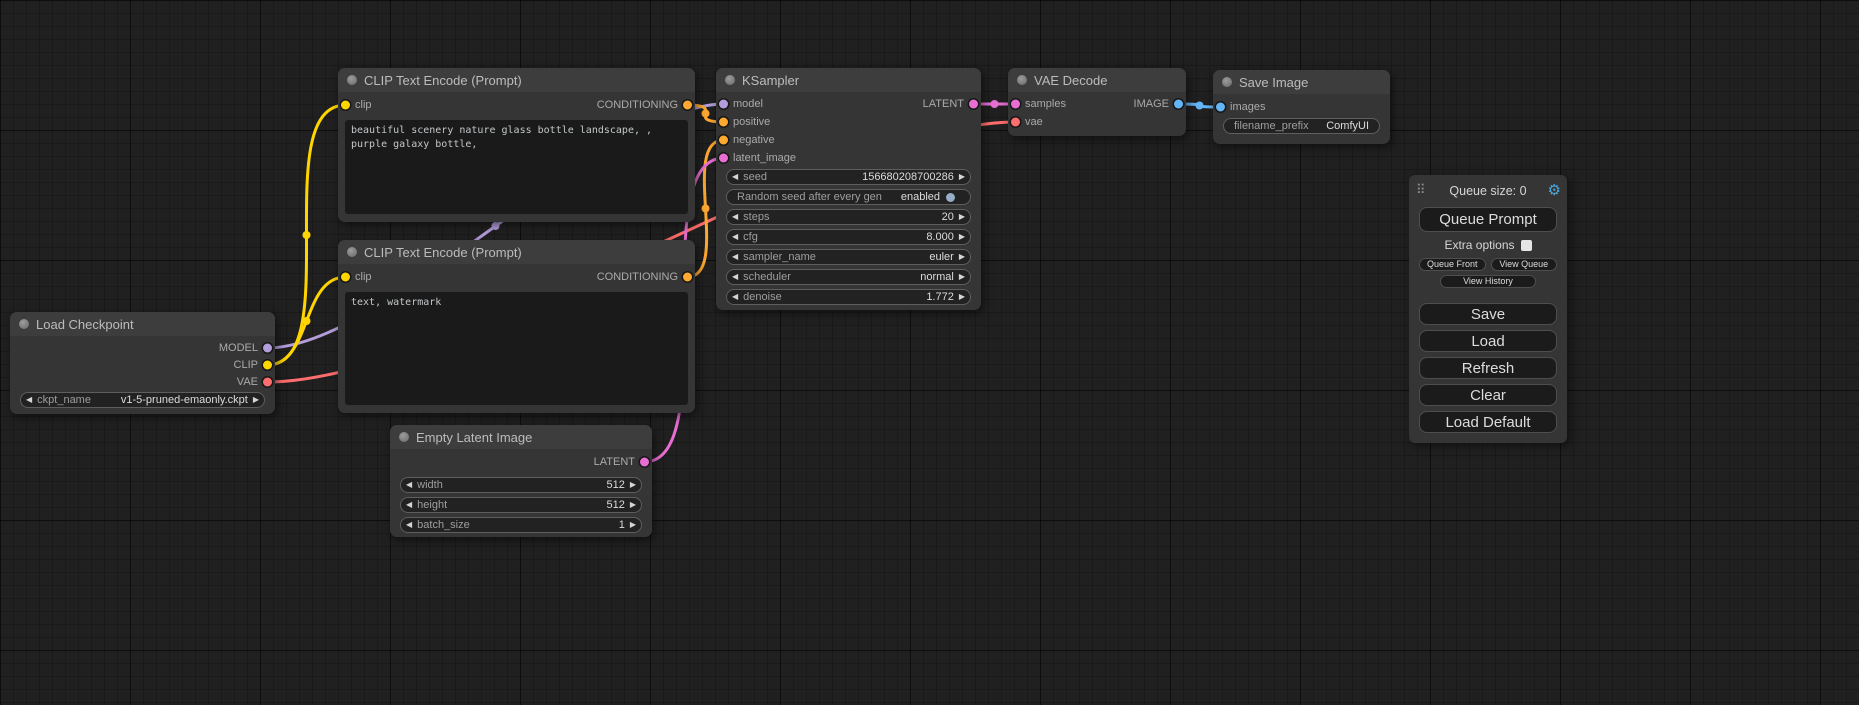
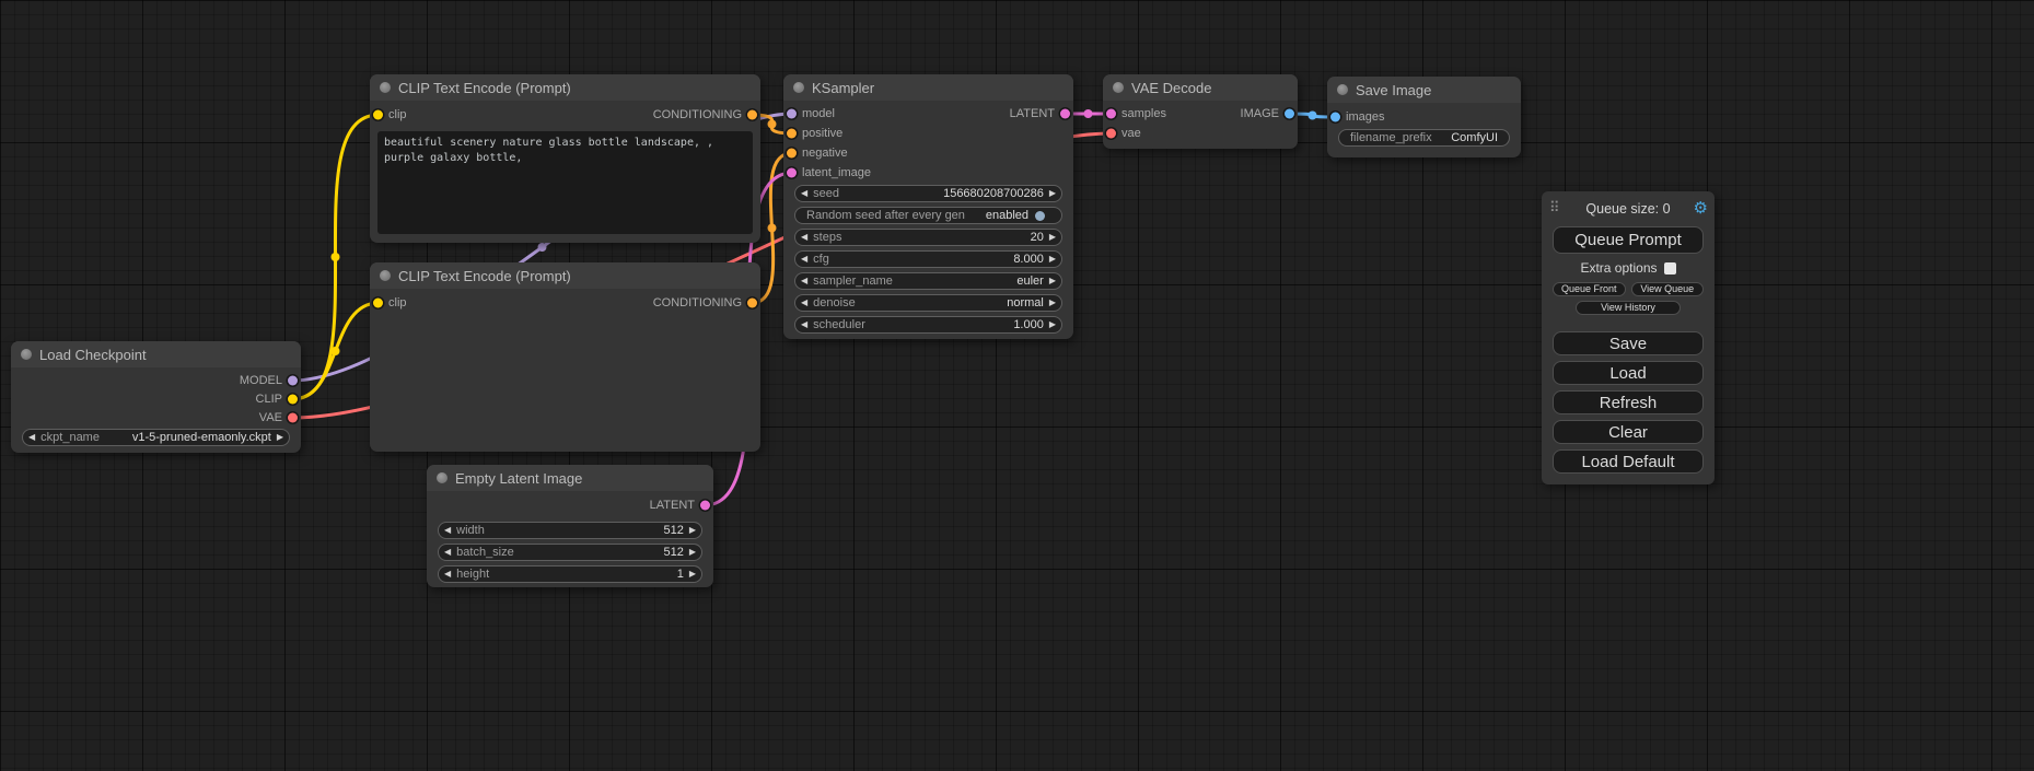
  Load Checkpoint
  MODEL
  CLIP
  VAE
  ◀
  ckpt_name
  v1-5-pruned-emaonly.ckpt
  ▶
  CLIP Text Encode (Prompt)
  clip
  CONDITIONING
  beautiful scenery nature glass bottle landscape, , purple galaxy bottle,
  CLIP Text Encode (Prompt)
  clip
  CONDITIONING
- text, watermark
  Empty Latent Image
  LATENT
  ◀
  width
  512
  ▶
  ◀
- height
+ batch_size
  512
  ▶
  ◀
- batch_size
+ height
  1
  ▶
  KSampler
  model
  LATENT
  positive
  negative
  latent_image
  ◀
  seed
  156680208700286
  ▶
  Random seed after every gen
  enabled
  ◀
  steps
  20
  ▶
  ◀
  cfg
  8.000
  ▶
  ◀
  sampler_name
  euler
  ▶
  ◀
- scheduler
+ denoise
  normal
  ▶
  ◀
- denoise
+ scheduler
- 1.772
+ 1.000
  ▶
  VAE Decode
  samples
  IMAGE
  vae
  Save Image
  images
  filename_prefix
  ComfyUI
  ⠿
  Queue size: 0
  ⚙
  Queue Prompt
  Extra options
  Queue Front
  View Queue
  View History
  Save
  Load
  Refresh
  Clear
  Load Default
